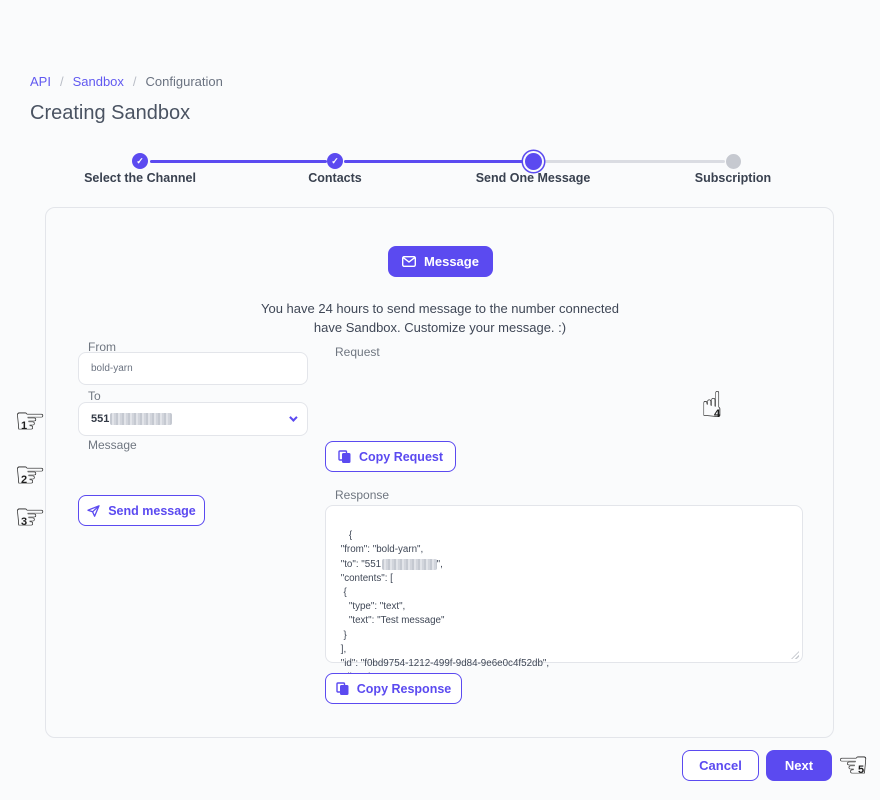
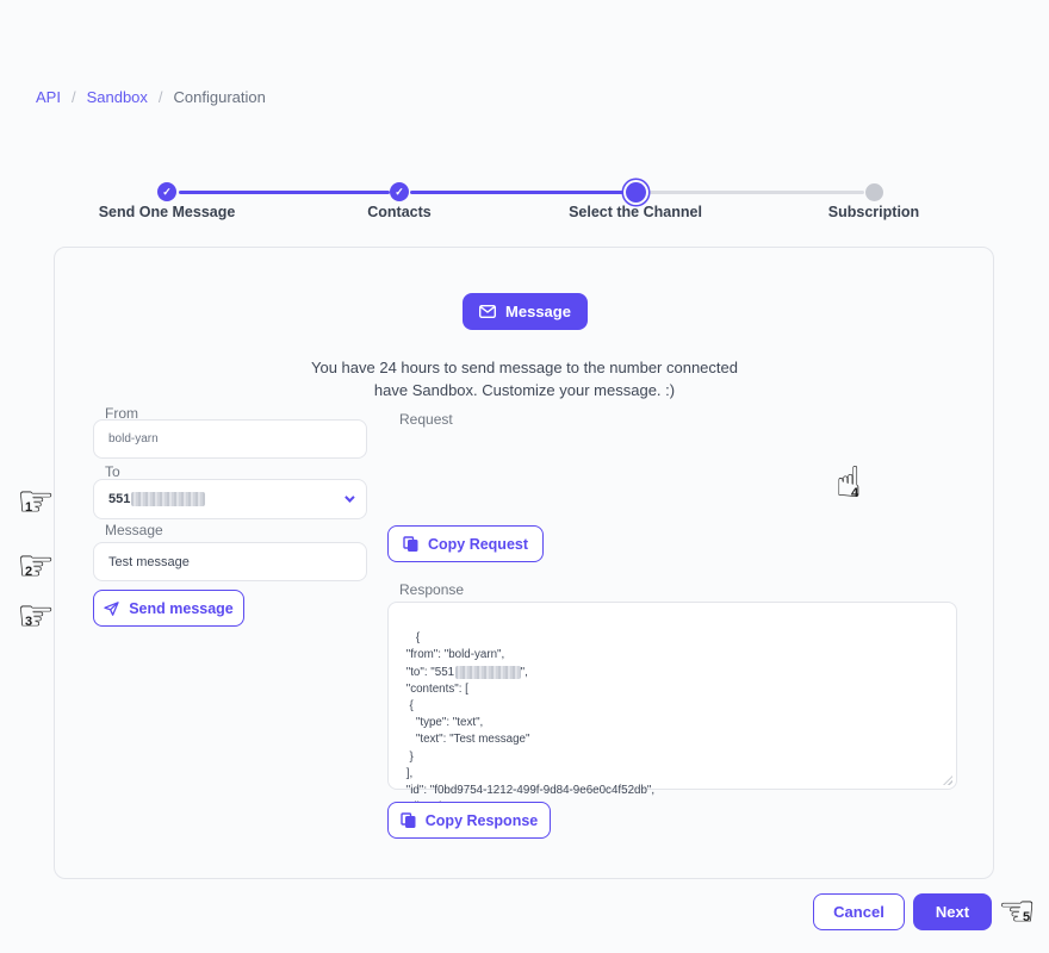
  API
  /
  Sandbox
  /
  Configuration
- Creating Sandbox
  ✓
  ✓
- Select the Channel
+ Send One Message
  Contacts
- Send One Message
+ Select the Channel
  Subscription
  Message
  You have 24 hours to send message to the number connected
  have Sandbox. Customize your message. :)
  From
  bold-yarn
  To
  551
  0000000000
  Message
+ Test message
  Send message
  Request
  Copy Request
  Response
  {
  "from": "bold-yarn",
  "to": "5510000000000",
  "contents": [
  {
  "type": "text",
  "text": "Test message"
  }
  ],
  "id": "f0bd9754-1212-499f-9d84-9e6e0c4f52db",
  Copy Response
  Cancel
  Next
  ☞
  1
  ☞
  2
  ☞
  3
  ☝
  4
  ☜
  5
